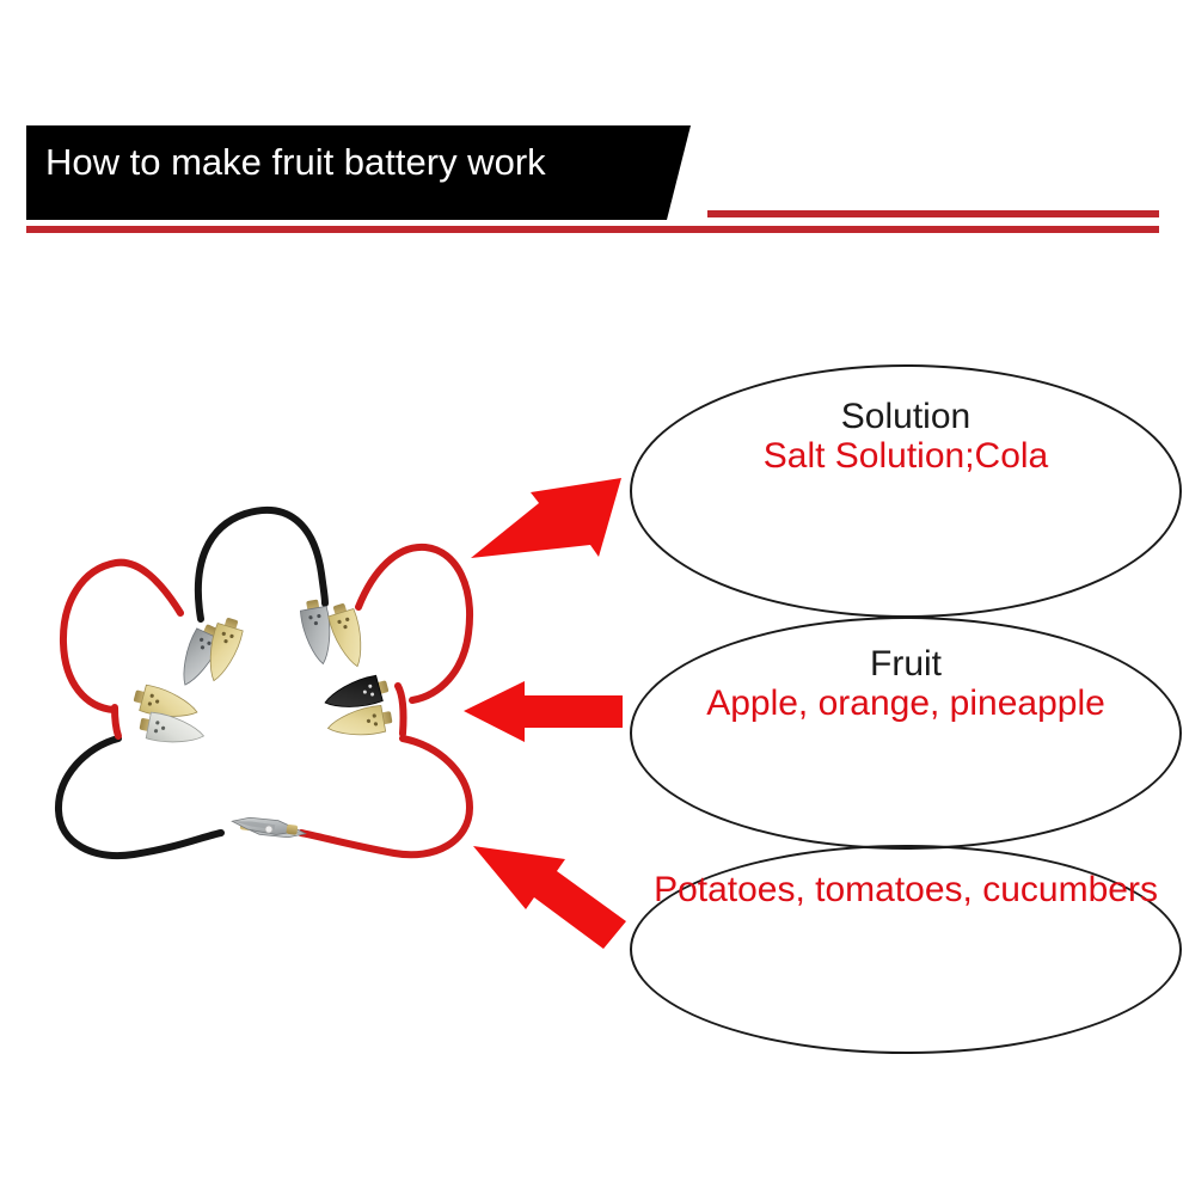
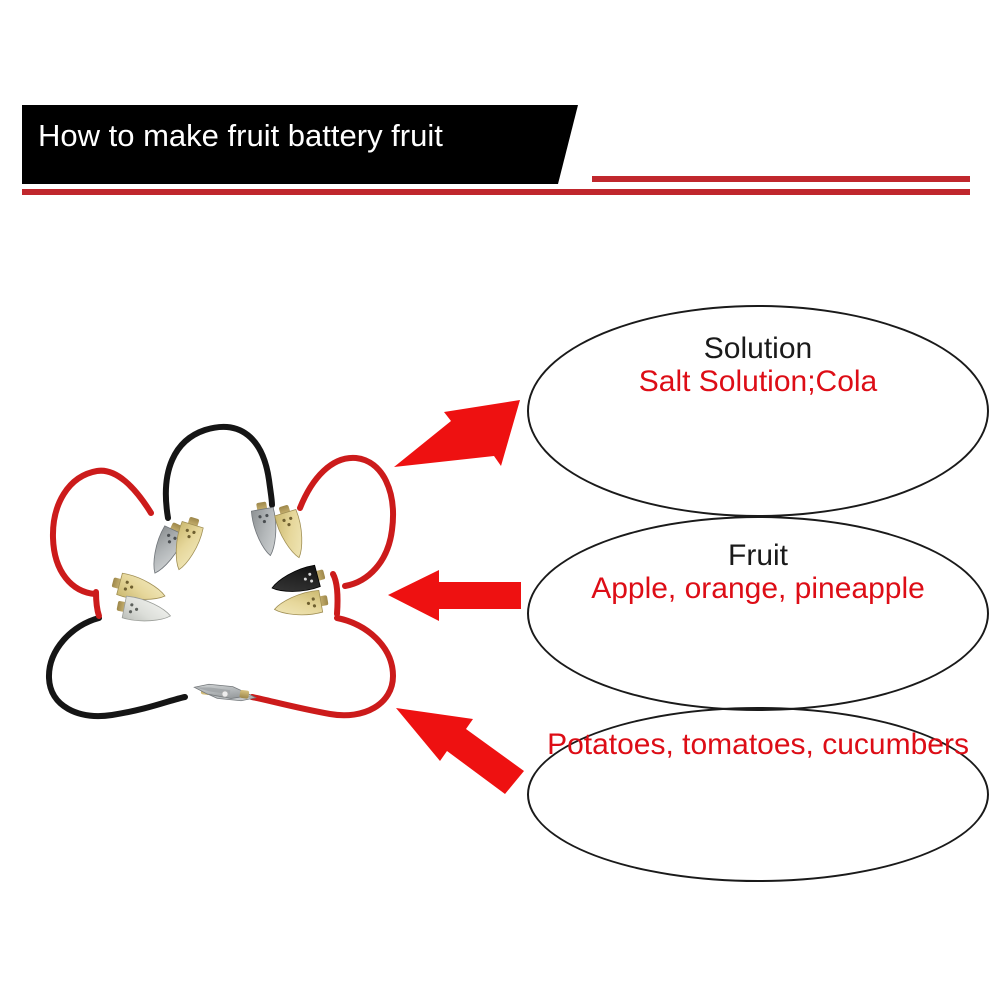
- How to make fruit battery work
+ How to make fruit battery fruit
  Solution
  Salt Solution;Cola
  Fruit
  Apple, orange, pineapple
  Potatoes, tomatoes, cucumbers
